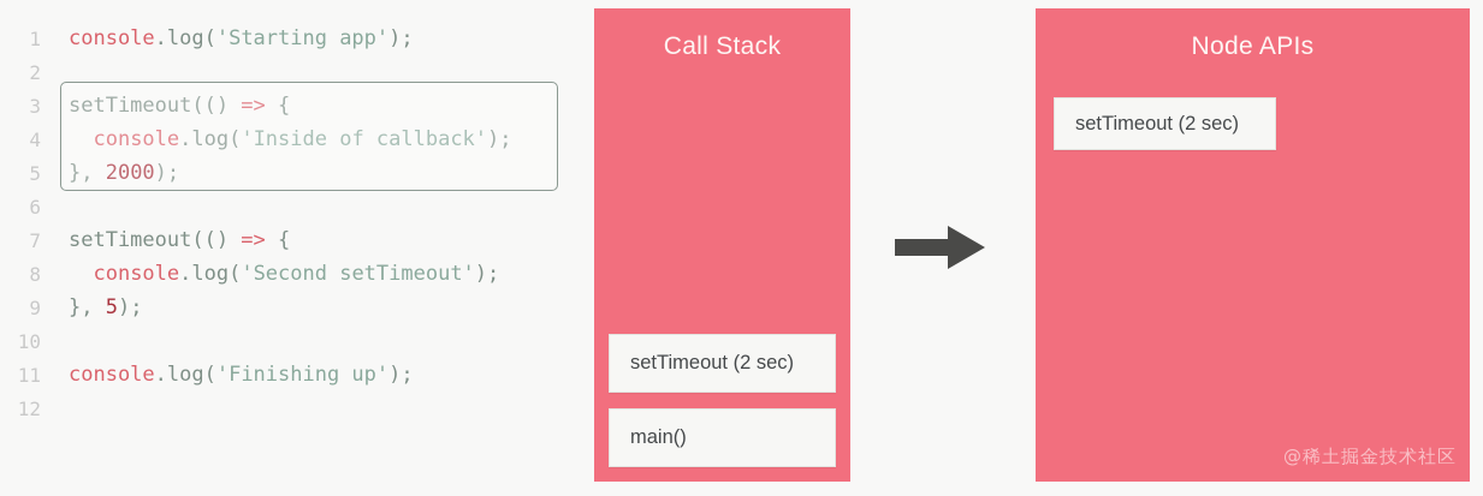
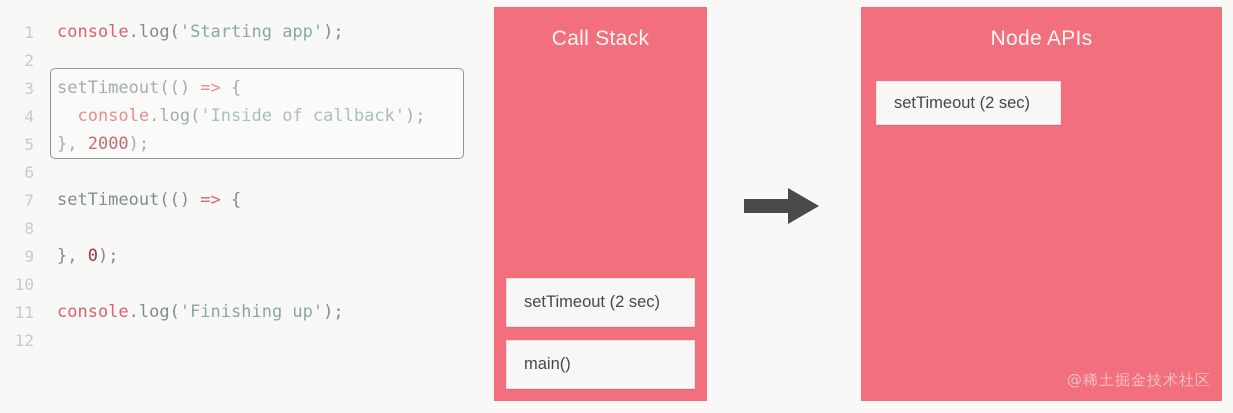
  1
  console.log('Starting app');
  2
  3
  setTimeout(() => {
  4
  console.log('Inside of callback');
  5
  }, 2000);
  6
  7
  setTimeout(() => {
  8
- console.log('Second setTimeout');
  9
- }, 5);
+ }, 0);
  10
  11
  console.log('Finishing up');
  12
  Call Stack
  setTimeout (2 sec)
  main()
  Node APIs
  setTimeout (2 sec)
  @稀土掘金技术社区
